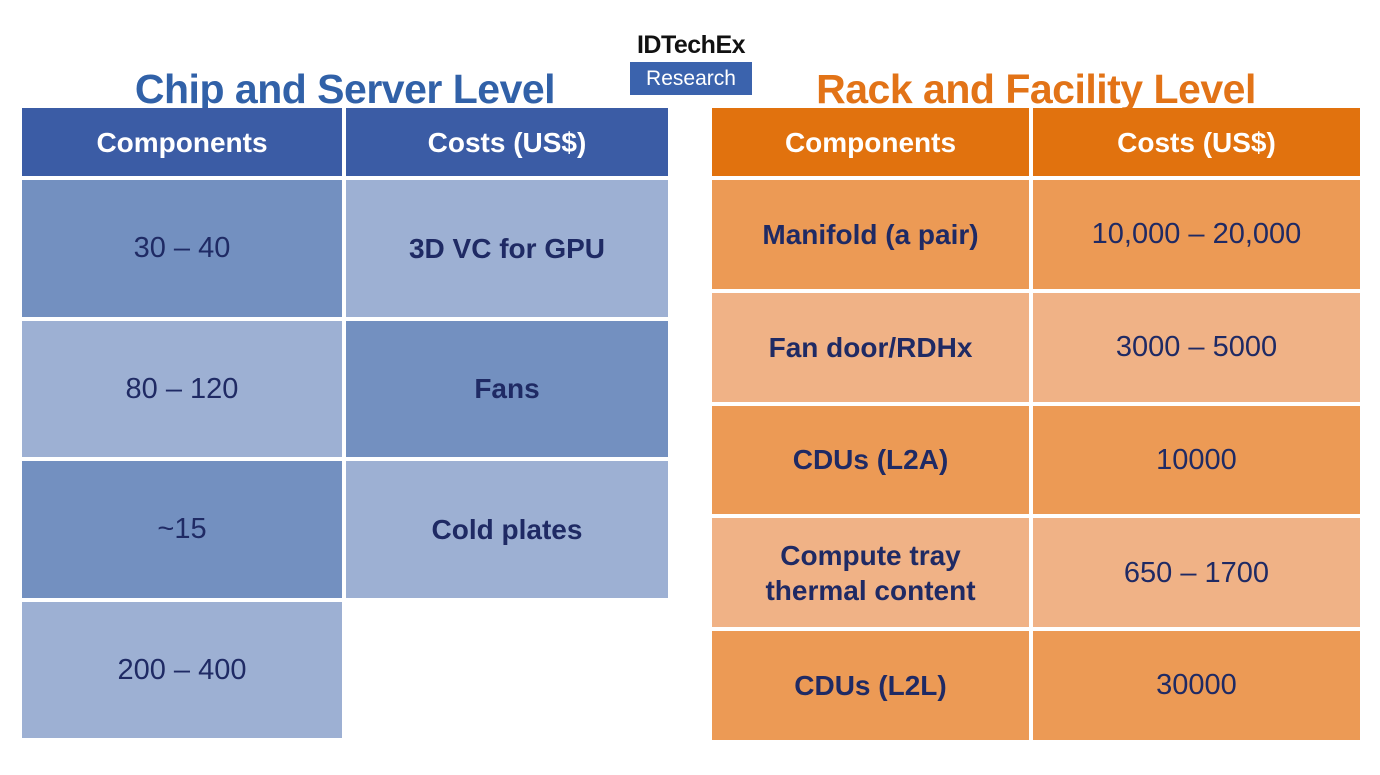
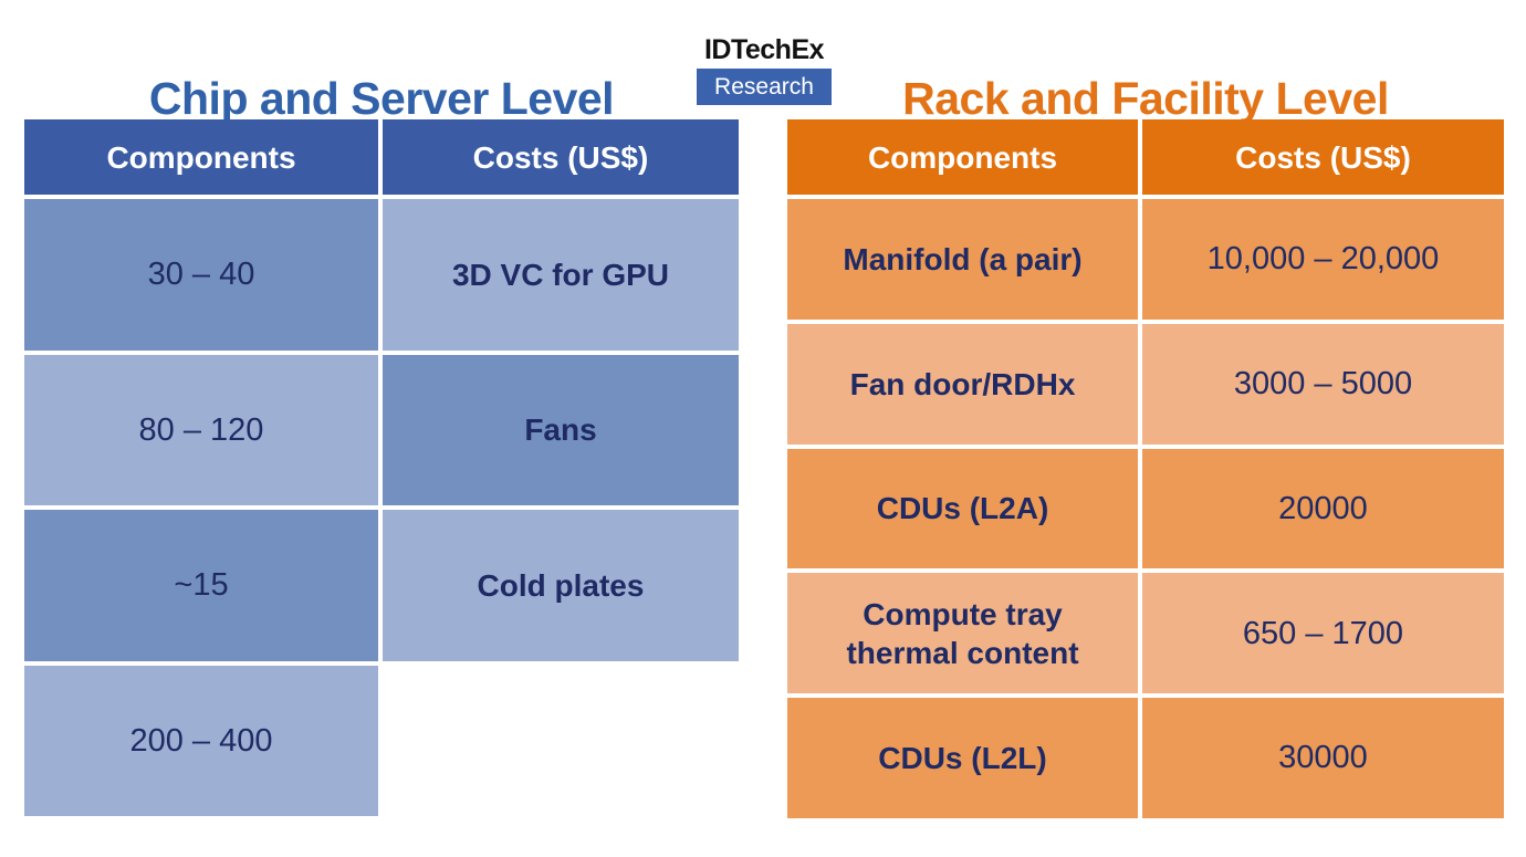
  Chip and Server Level
  IDTechEx
  Research
  Rack and Facility Level
  Components
  Costs (US$)
  30 – 40
  3D VC for GPU
  80 – 120
  Fans
  ~15
  Cold plates
  200 – 400
  Components
  Costs (US$)
  Manifold (a pair)
  10,000 – 20,000
  Fan door/RDHx
  3000 – 5000
  CDUs (L2A)
- 10000
+ 20000
  Compute tray
  thermal content
  650 – 1700
  CDUs (L2L)
  30000
